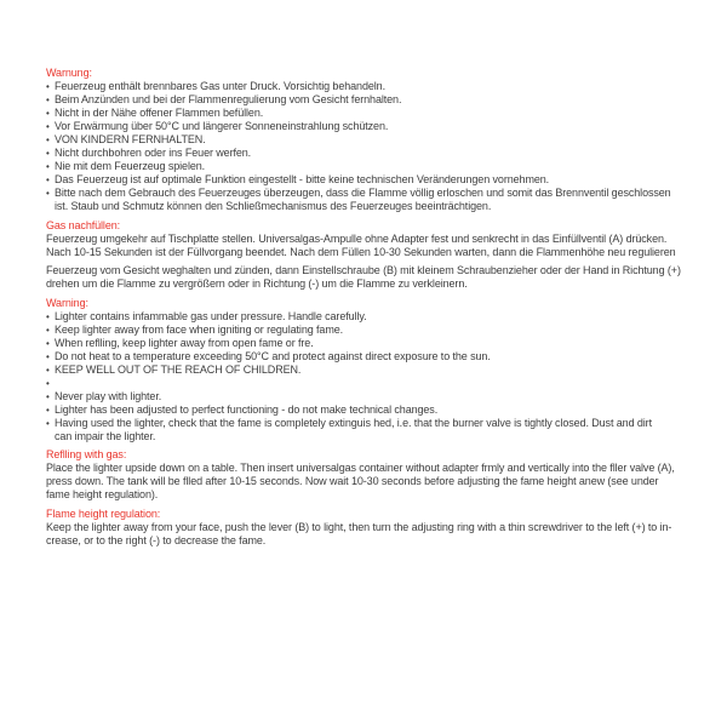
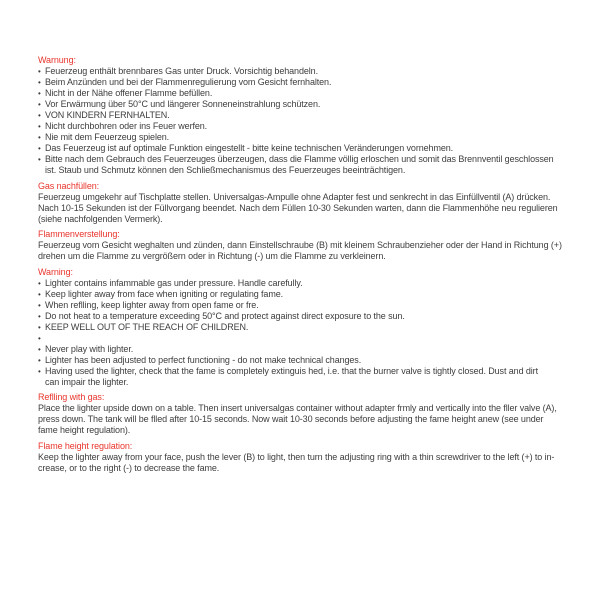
  Warnung:
  •
  Feuerzeug enthält brennbares Gas unter Druck. Vorsichtig behandeln.
  •
  Beim Anzünden und bei der Flammenregulierung vom Gesicht fernhalten.
  •
- Nicht in der Nähe offener Flammen befüllen.
+ Nicht in der Nähe offener Flamme befüllen.
  •
  Vor Erwärmung über 50°C und längerer Sonneneinstrahlung schützen.
  •
  VON KINDERN FERNHALTEN.
  •
  Nicht durchbohren oder ins Feuer werfen.
  •
  Nie mit dem Feuerzeug spielen.
  •
  Das Feuerzeug ist auf optimale Funktion eingestellt - bitte keine technischen Veränderungen vornehmen.
  •
  Bitte nach dem Gebrauch des Feuerzeuges überzeugen, dass die Flamme völlig erloschen und somit das Brennventil geschlossen
  ist. Staub und Schmutz können den Schließmechanismus des Feuerzeuges beeinträchtigen.
  Gas nachfüllen:
  Feuerzeug umgekehr auf Tischplatte stellen. Universalgas-Ampulle ohne Adapter fest und senkrecht in das Einfüllventil (A) drücken.
  Nach 10-15 Sekunden ist der Füllvorgang beendet. Nach dem Füllen 10-30 Sekunden warten, dann die Flammenhöhe neu regulieren
+ (siehe nachfolgenden Vermerk).
+ Flammenverstellung:
  Feuerzeug vom Gesicht weghalten und zünden, dann Einstellschraube (B) mit kleinem Schraubenzieher oder der Hand in Richtung (+)
  drehen um die Flamme zu vergrößern oder in Richtung (-) um die Flamme zu verkleinern.
  Warning:
  •
  Lighter contains infammable gas under pressure. Handle carefully.
  •
  Keep lighter away from face when igniting or regulating fame.
  •
  When reflling, keep lighter away from open fame or fre.
  •
  Do not heat to a temperature exceeding 50°C and protect against direct exposure to the sun.
  •
  KEEP WELL OUT OF THE REACH OF CHILDREN.
  •
  •
  Never play with lighter.
  •
  Lighter has been adjusted to perfect functioning - do not make technical changes.
  •
  Having used the lighter, check that the fame is completely extinguis hed, i.e. that the burner valve is tightly closed. Dust and dirt
  can impair the lighter.
  Reflling with gas:
  Place the lighter upside down on a table. Then insert universalgas container without adapter frmly and vertically into the fller valve (A),
  press down. The tank will be flled after 10-15 seconds. Now wait 10-30 seconds before adjusting the fame height anew (see under
  fame height regulation).
  Flame height regulation:
  Keep the lighter away from your face, push the lever (B) to light, then turn the adjusting ring with a thin screwdriver to the left (+) to in-
  crease, or to the right (-) to decrease the fame.
